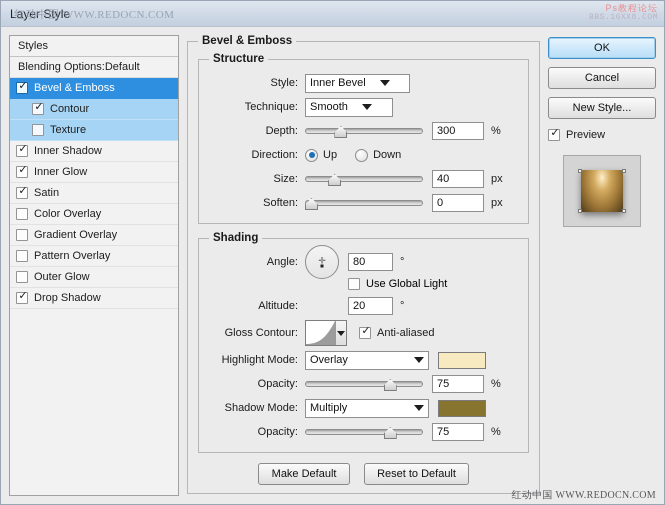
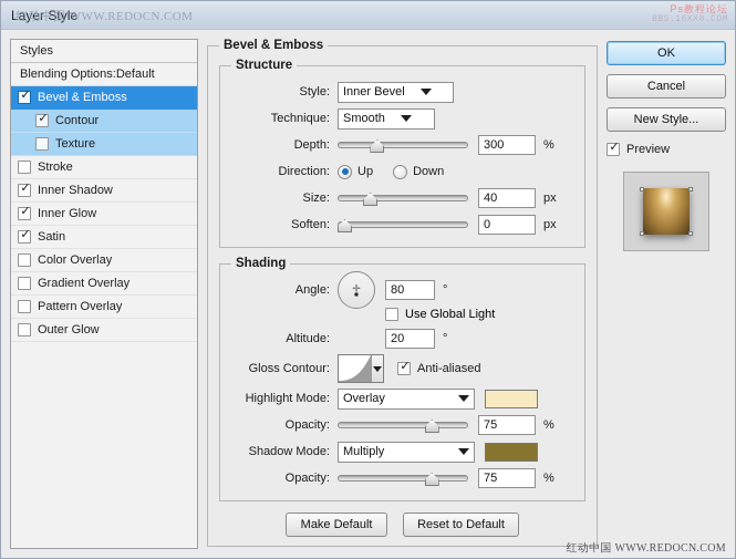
  Layer Style
  红动中国 WWW.REDOCN.COM
  Ps教程论坛
  BBS.16XX8.COM
  Styles
  Blending Options:Default
  Bevel & Emboss
  Contour
  Texture
+ Stroke
  Inner Shadow
  Inner Glow
  Satin
  Color Overlay
  Gradient Overlay
  Pattern Overlay
  Outer Glow
- Drop Shadow
  Bevel & Emboss
  Structure
  Style:
  Inner Bevel
  Technique:
  Smooth
  Depth:
  300
  %
  Direction:
  Up
  Down
  Size:
  40
  px
  Soften:
  0
  px
  Shading
  Angle:
  ✛
  80
  °
  Use Global Light
  Altitude:
  20
  °
  Gloss Contour:
  Anti-aliased
  Highlight Mode:
  Overlay
  Opacity:
  75
  %
  Shadow Mode:
  Multiply
  Opacity:
  75
  %
  Make Default
  Reset to Default
  OK
  Cancel
  New Style...
  Preview
  红动中国 WWW.REDOCN.COM
